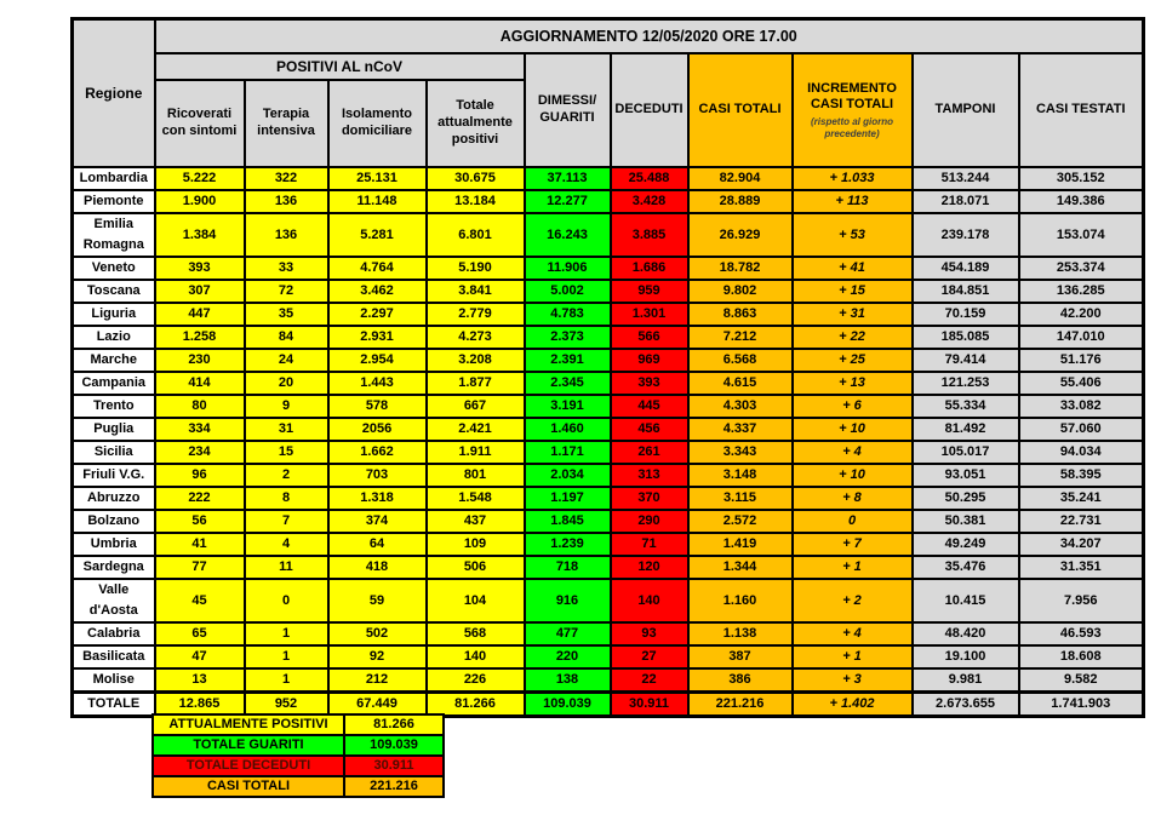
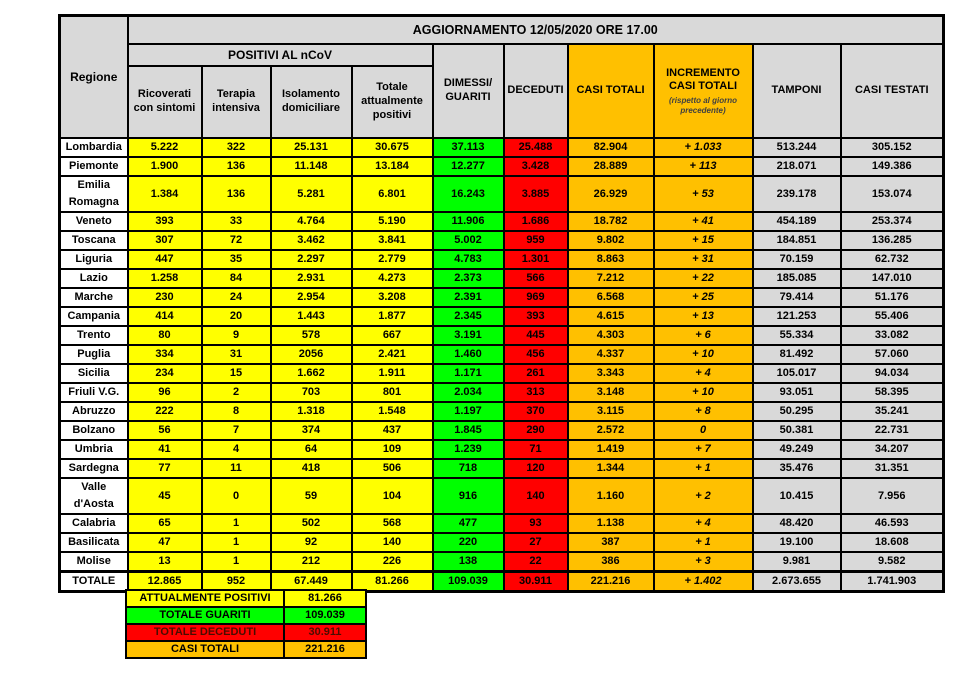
  Regione	AGGIORNAMENTO 12/05/2020 ORE 17.00
  POSITIVI AL nCoV	DIMESSI/ GUARITI	DECEDUTI	CASI TOTALI	INCREMENTO CASI TOTALI (rispetto al giorno precedente)	TAMPONI	CASI TESTATI
  Ricoverati con sintomi	Terapia intensiva	Isolamento domiciliare	Totale attualmente positivi
  Lombardia	5.222	322	25.131	30.675	37.113	25.488	82.904	+ 1.033	513.244	305.152
  Piemonte	1.900	136	11.148	13.184	12.277	3.428	28.889	+ 113	218.071	149.386
  Emilia Romagna	1.384	136	5.281	6.801	16.243	3.885	26.929	+ 53	239.178	153.074
  Veneto	393	33	4.764	5.190	11.906	1.686	18.782	+ 41	454.189	253.374
  Toscana	307	72	3.462	3.841	5.002	959	9.802	+ 15	184.851	136.285
- Liguria	447	35	2.297	2.779	4.783	1.301	8.863	+ 31	70.159	42.200
+ Liguria	447	35	2.297	2.779	4.783	1.301	8.863	+ 31	70.159	62.732
  Lazio	1.258	84	2.931	4.273	2.373	566	7.212	+ 22	185.085	147.010
  Marche	230	24	2.954	3.208	2.391	969	6.568	+ 25	79.414	51.176
  Campania	414	20	1.443	1.877	2.345	393	4.615	+ 13	121.253	55.406
  Trento	80	9	578	667	3.191	445	4.303	+ 6	55.334	33.082
  Puglia	334	31	2056	2.421	1.460	456	4.337	+ 10	81.492	57.060
  Sicilia	234	15	1.662	1.911	1.171	261	3.343	+ 4	105.017	94.034
  Friuli V.G.	96	2	703	801	2.034	313	3.148	+ 10	93.051	58.395
  Abruzzo	222	8	1.318	1.548	1.197	370	3.115	+ 8	50.295	35.241
  Bolzano	56	7	374	437	1.845	290	2.572	0	50.381	22.731
  Umbria	41	4	64	109	1.239	71	1.419	+ 7	49.249	34.207
  Sardegna	77	11	418	506	718	120	1.344	+ 1	35.476	31.351
  Valle d'Aosta	45	0	59	104	916	140	1.160	+ 2	10.415	7.956
  Calabria	65	1	502	568	477	93	1.138	+ 4	48.420	46.593
  Basilicata	47	1	92	140	220	27	387	+ 1	19.100	18.608
  Molise	13	1	212	226	138	22	386	+ 3	9.981	9.582
  TOTALE	12.865	952	67.449	81.266	109.039	30.911	221.216	+ 1.402	2.673.655	1.741.903
  ATTUALMENTE POSITIVI	81.266
  TOTALE GUARITI	109.039
  TOTALE DECEDUTI	30.911
  CASI TOTALI	221.216
